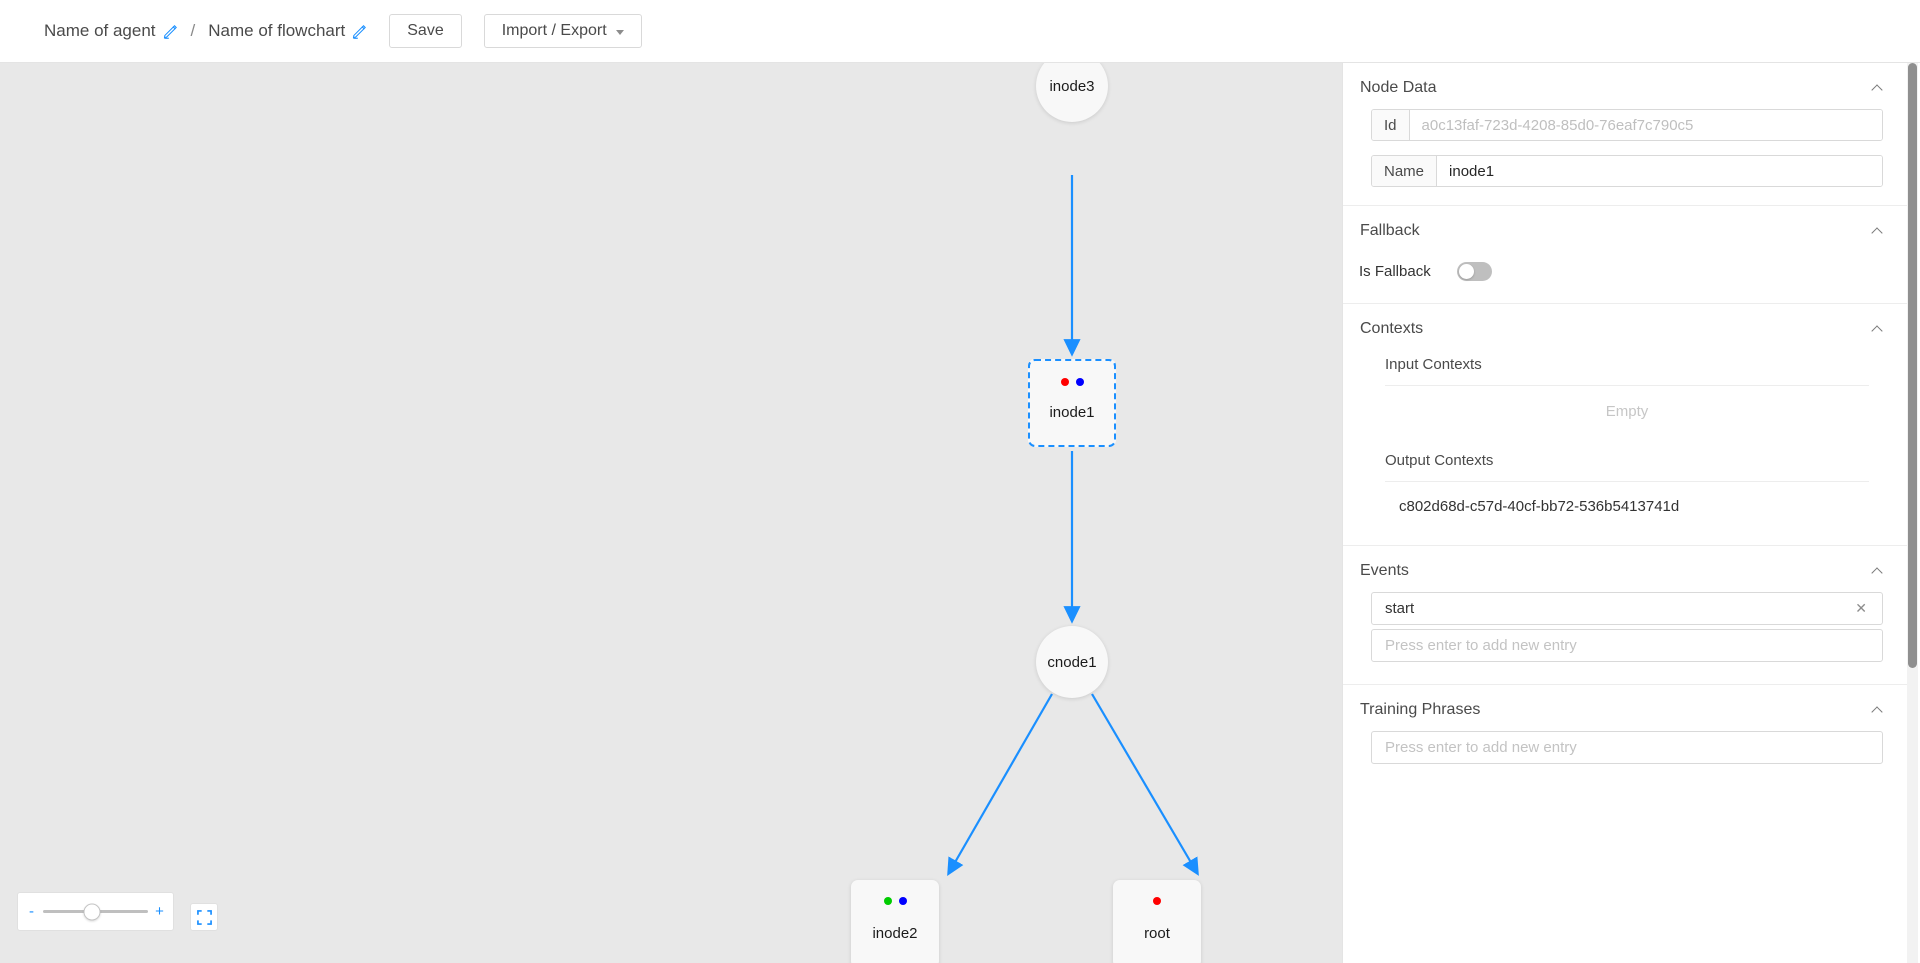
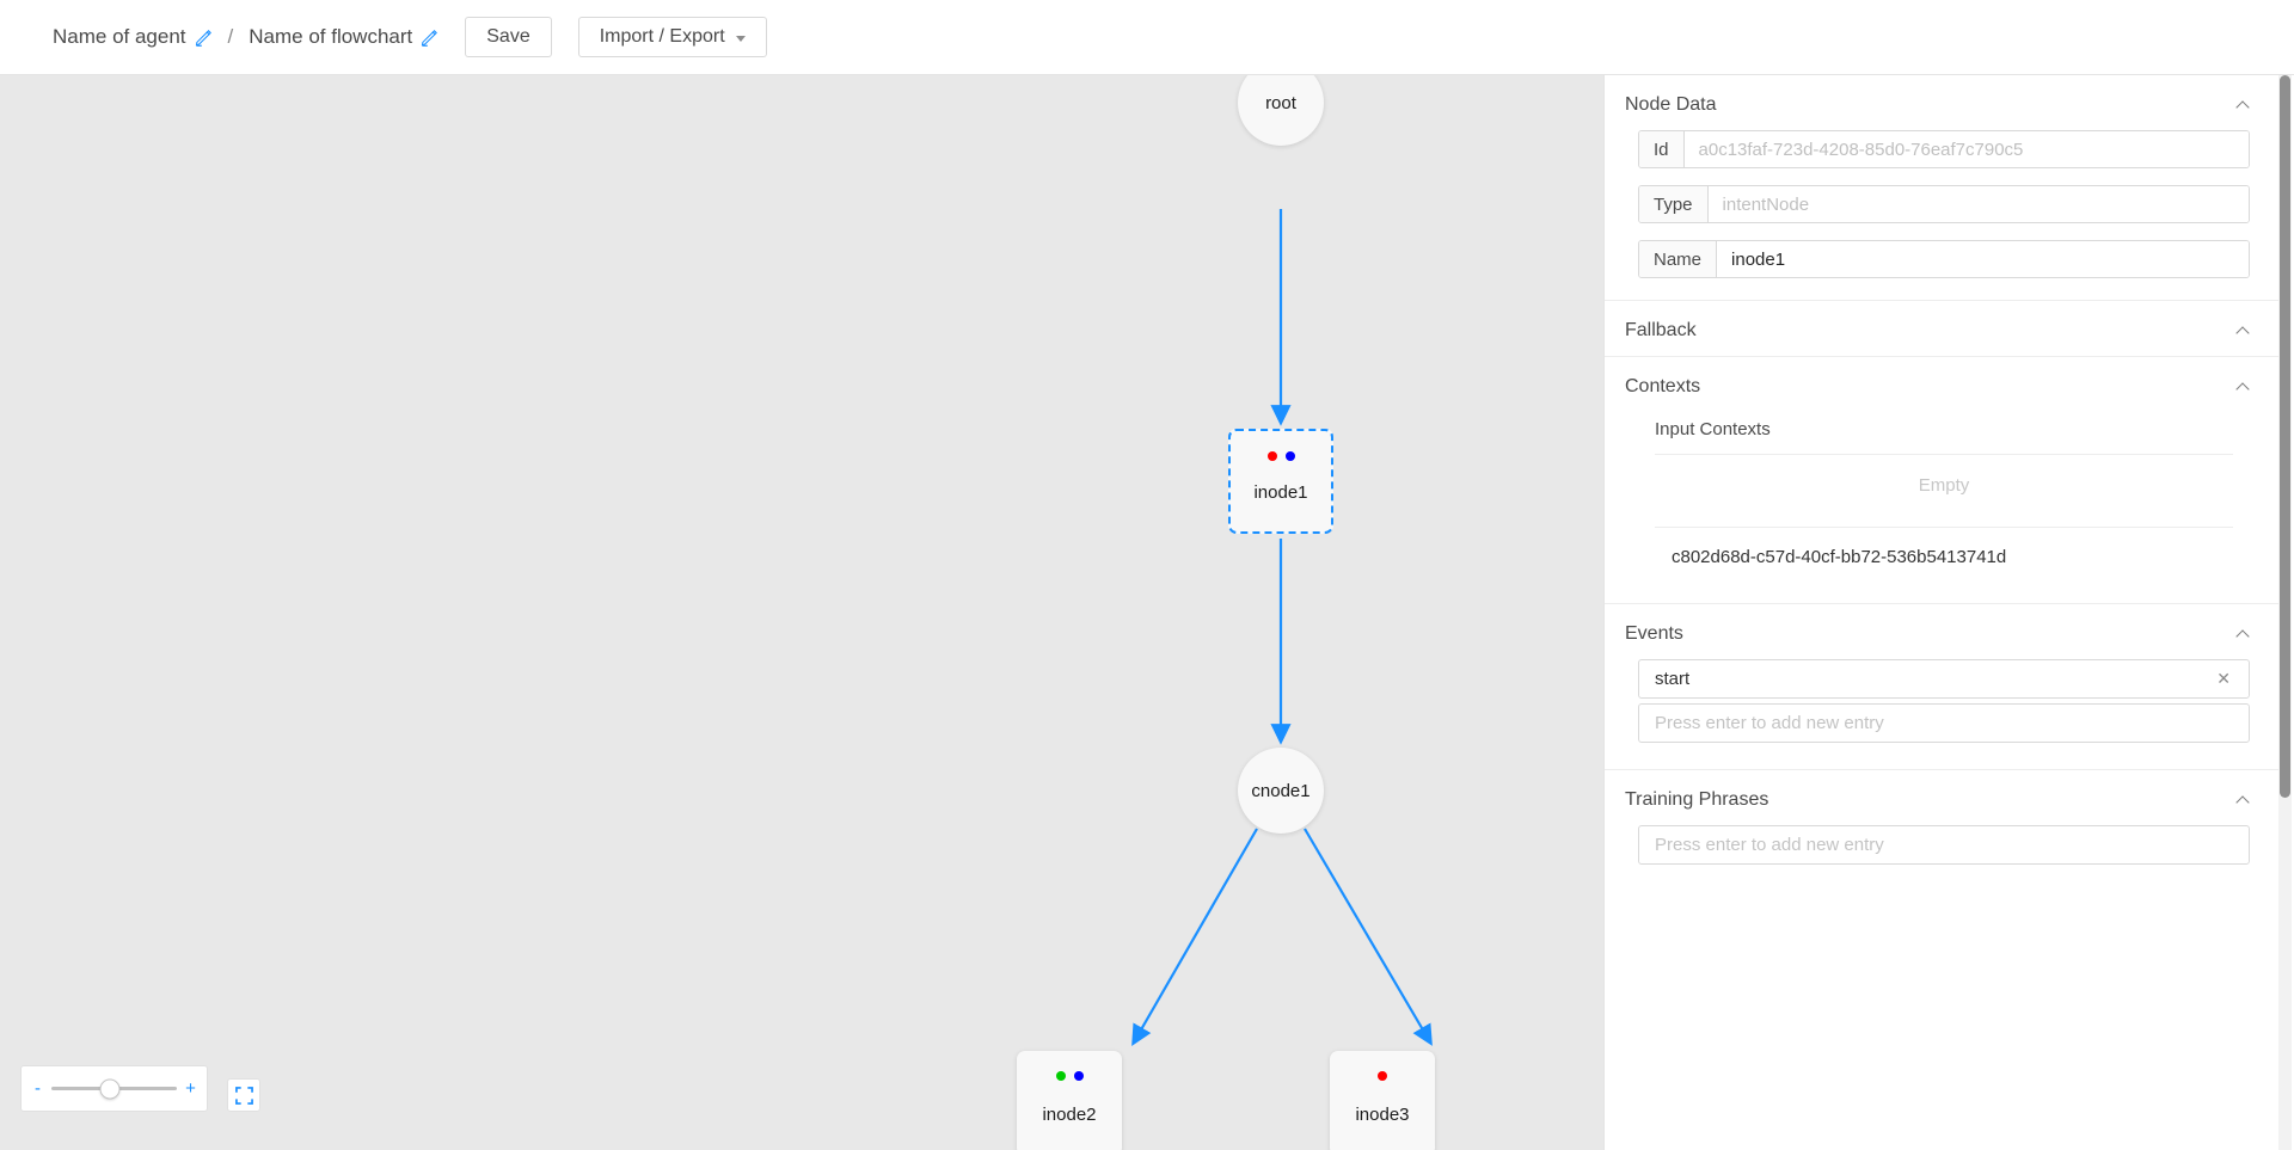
  Name of agent
  /
  Name of flowchart
  Save
  Import / Export
- inode3
+ root
  inode1
  cnode1
  inode2
- root
+ inode3
  -
  +
  Node Data
  Id
  a0c13faf-723d-4208-85d0-76eaf7c790c5
+ Type
+ intentNode
  Name
  inode1
  Fallback
- Is Fallback
  Contexts
  Input Contexts
  Empty
- Output Contexts
  c802d68d-c57d-40cf-bb72-536b5413741d
  Events
  start
  ✕
  Press enter to add new entry
  Training Phrases
  Press enter to add new entry
